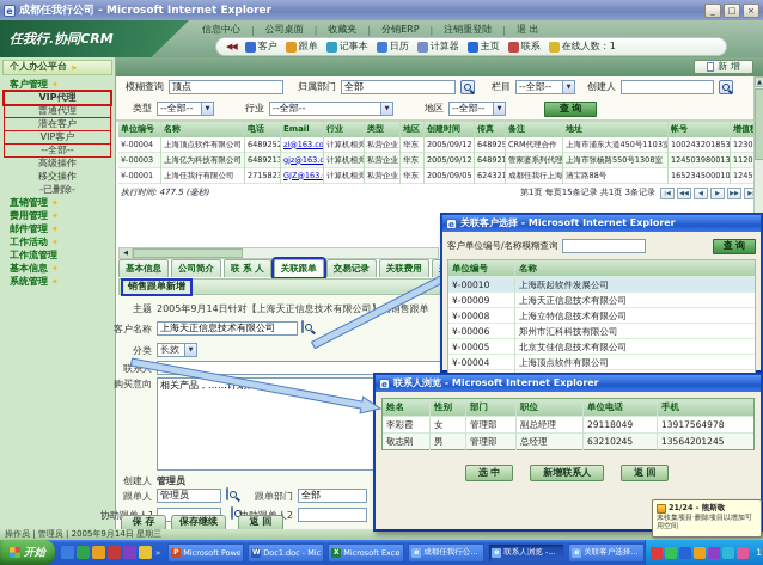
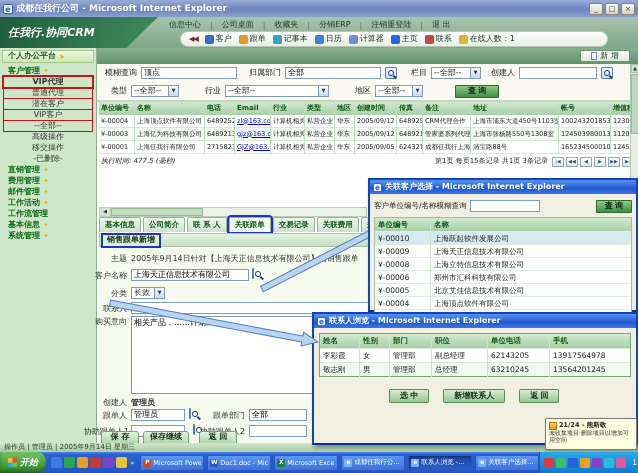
  e
  成都任我行公司 - Microsoft Internet Explorer
  _
  □
  ×
  任我行.协同CRM
  信息中心
  |
  公司桌面
  |
  收藏夹
  |
  分销ERP
  |
  注销重登陆
  |
  退 出
  ◀◀
  客户
  跟单
  记事本
  日历
  计算器
  主页
  联系
  在线人数：1
  新 增
  个人办公平台
  ➤
  客户管理 ✦
  VIP代理
  普通代理
  潜在客户
  VIP客户
  --全部--
  高级操作
  移交操作
  -已删除-
  直销管理 ✦
  费用管理 ✦
  邮件管理 ✦
  工作活动 ✦
  工作流管理
  基本信息 ✦
  系统管理 ✦
  模糊查询
  顶点
  归属部门
  全部
  栏目
  --全部--
  创建人
  类型
  --全部--
  行业
  --全部--
  地区
  --全部--
  查 询
  单位编号
  名称
  电话
  Email
  行业
  类型
  地区
  创建时间
  传真
  备注
  地址
  帐号
  ¥-00004
  上海顶点软件有限公司
  6489252
  zl@163.co
  计算机相关
  私营企业
  华东
  2005/09/12
  648925
  CRM代理合作
  上海市浦东大道450号1103室
  100243201853
  ¥-00003
  上海亿为科技有限公司
  6489213
  gjz@163.c
  计算机相关
  私营企业
  华东
  2005/09/12
  648921
  管家婆系列代理
  上海市张杨路550号1308室
  124503980013
  ¥-00001
  上海任我行有限公司
  2715823
  GJZ@163.
  计算机相关
  私营企业
  华东
  2005/09/05
  624321
  成都任我行上海
  清宝路88号
  165234500010
  执行时间: 477.5 (毫秒)
  第1页 每页15条记录 共1页 3条记录
  基本信息
  公司简介
  联 系 人
  关联跟单
  交易记录
  关联费用
  销售跟单新增
  主题
  2005年9月14日针对【上海天正信息技术有限公司销售跟单
  客户名称
  上海天正信息技术有限公司
  分类
  长效
  购买意向
  相关产品，……计
  创建人
  管理员
  跟单人
  管理员
  跟单部门
  全部
  保 存
  保存继续
  返 回
  操作员 | 管理员 | 2005年9月14日 星期三
  e
  关联客户选择 - Microsoft Internet Explorer
  客户单位编号/名称模糊查询
  查 询
  单位编号
  名称
  ¥-00010
  上海跃起软件发展公司
  ¥-00009
  上海天正信息技术有限公司
  ¥-00008
  上海立特信息技术有限公司
  ¥-00006
  郑州市汇科科技有限公司
  ¥-00005
  北京艾佳信息技术有限公司
  ¥-00004
  上海顶点软件有限公司
  e
  联系人浏览 - Microsoft Internet Explorer
  姓名
  性别
  部门
  职位
  单位电话
  手机
  李彩霞
  女
  管理部
  副总经理
- 29118049
+ 62143205
  13917564978
  敬志刚
  男
  管理部
  总经理
  63210245
  13564201245
  选 中
  新增联系人
  返 回
  21/24 - 熊斯敬
  开始
  »
  Microsoft Powe
  Doc1.doc - Mic
  Microsoft Excel
  成都任我行公...
  联系人浏览 -...
  关联客户选择...
